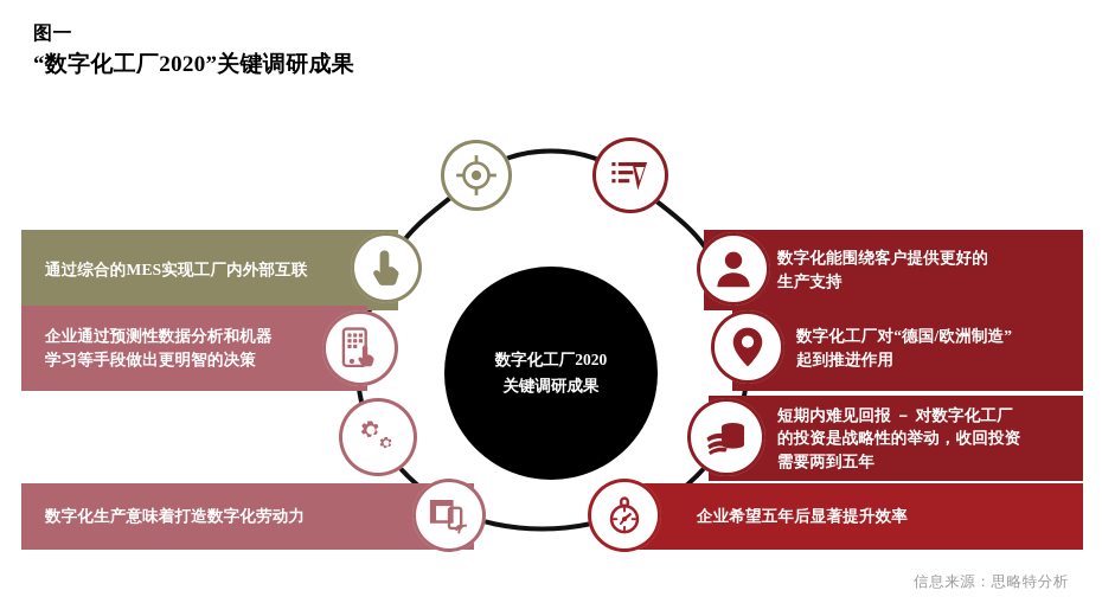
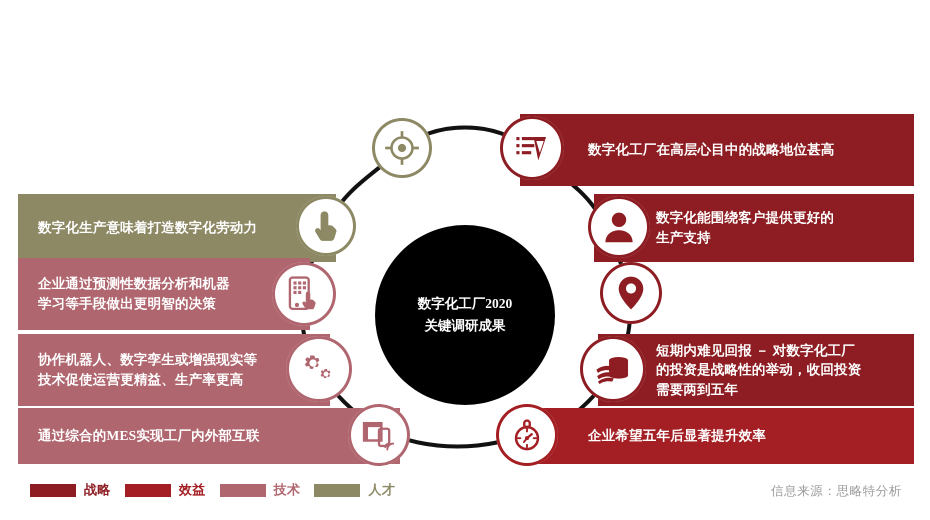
- 图一
- “数字化工厂2020”关键调研成果
- 通过综合的MES实现工厂内外部互联
+ 数字化生产意味着打造数字化劳动力
  企业通过预测性数据分析和机器
  学习等手段做出更明智的决策
+ 协作机器人、数字孪生或增强现实等
+ 技术促使运营更精益、生产率更高
- 数字化生产意味着打造数字化劳动力
+ 通过综合的MES实现工厂内外部互联
+ 数字化工厂在高层心目中的战略地位甚高
  数字化能围绕客户提供更好的
  生产支持
- 数字化工厂对“德国/欧洲制造”
- 起到推进作用
  短期内难见回报 － 对数字化工厂
  的投资是战略性的举动，收回投资
  需要两到五年
  企业希望五年后显著提升效率
  数字化工厂2020
  关键调研成果
+ 战略
+ 效益
+ 技术
+ 人才
  信息来源：思略特分析
